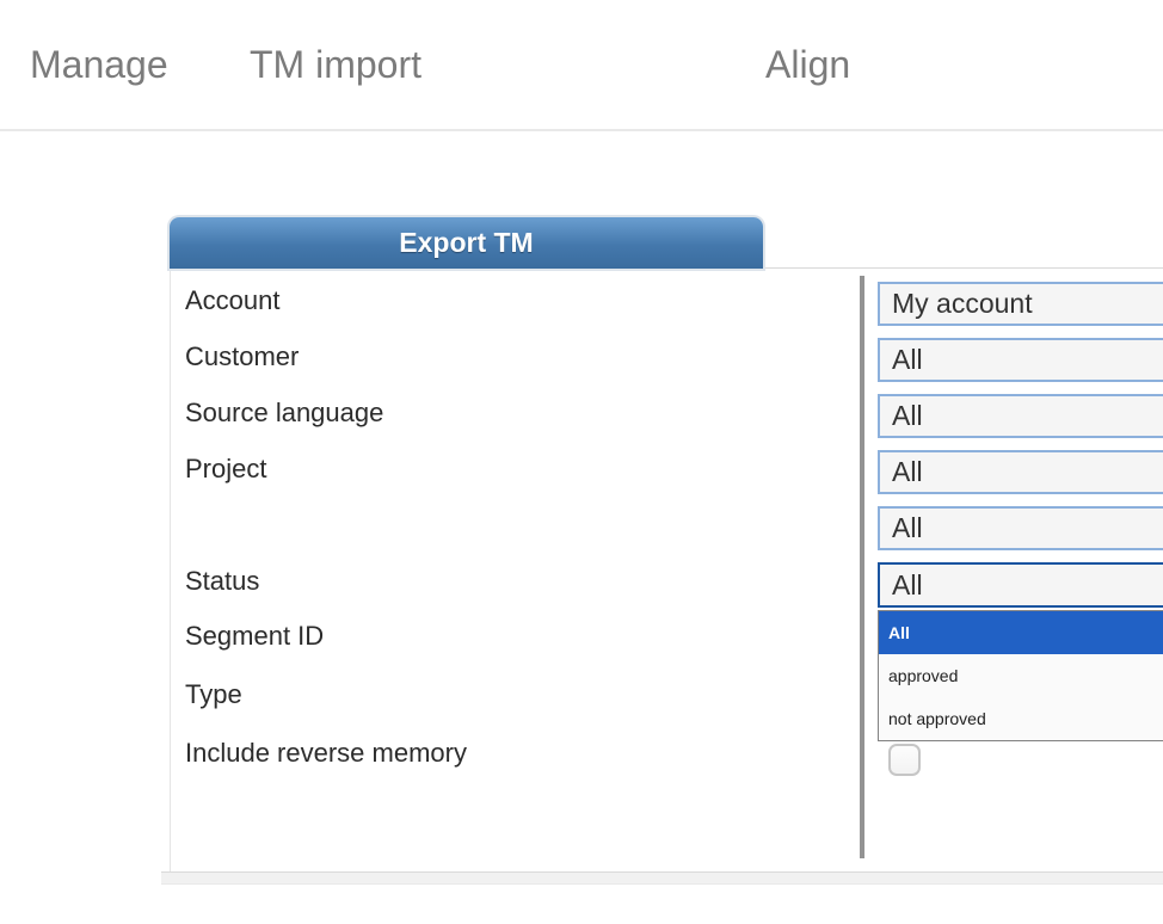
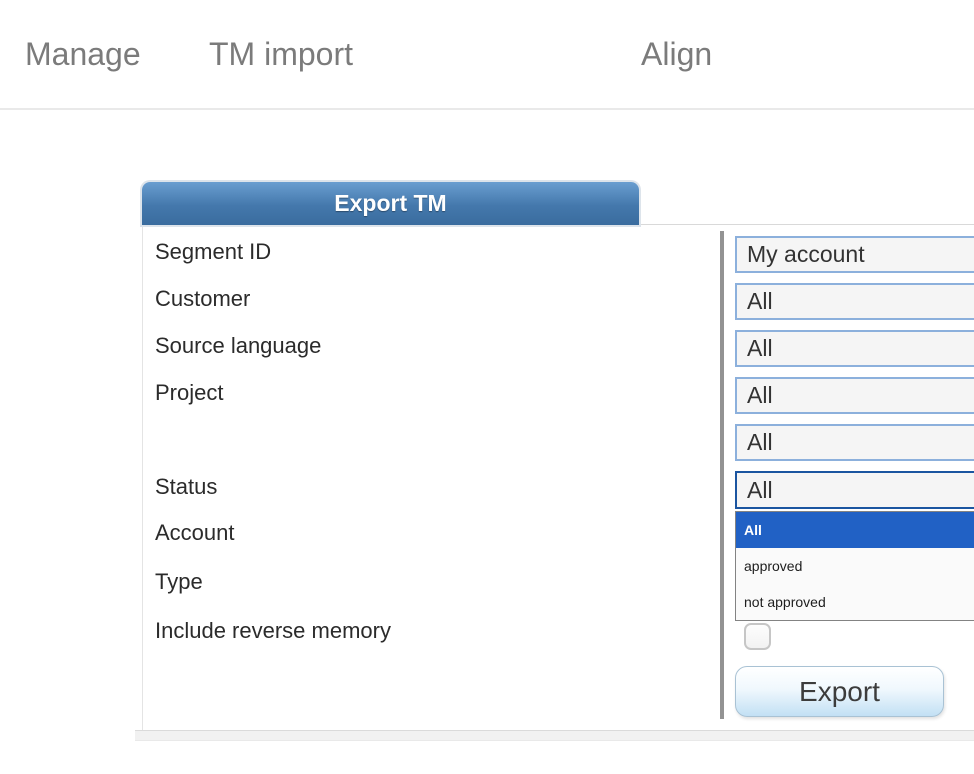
  Manage
  TM import
  Align
  Export TM
- Account
+ Segment ID
  Customer
  Source language
  Project
  Status
- Segment ID
+ Account
  Type
  Include reverse memory
  My account
  All
  All
  All
  All
  All
  All
  approved
  not approved
+ Export
